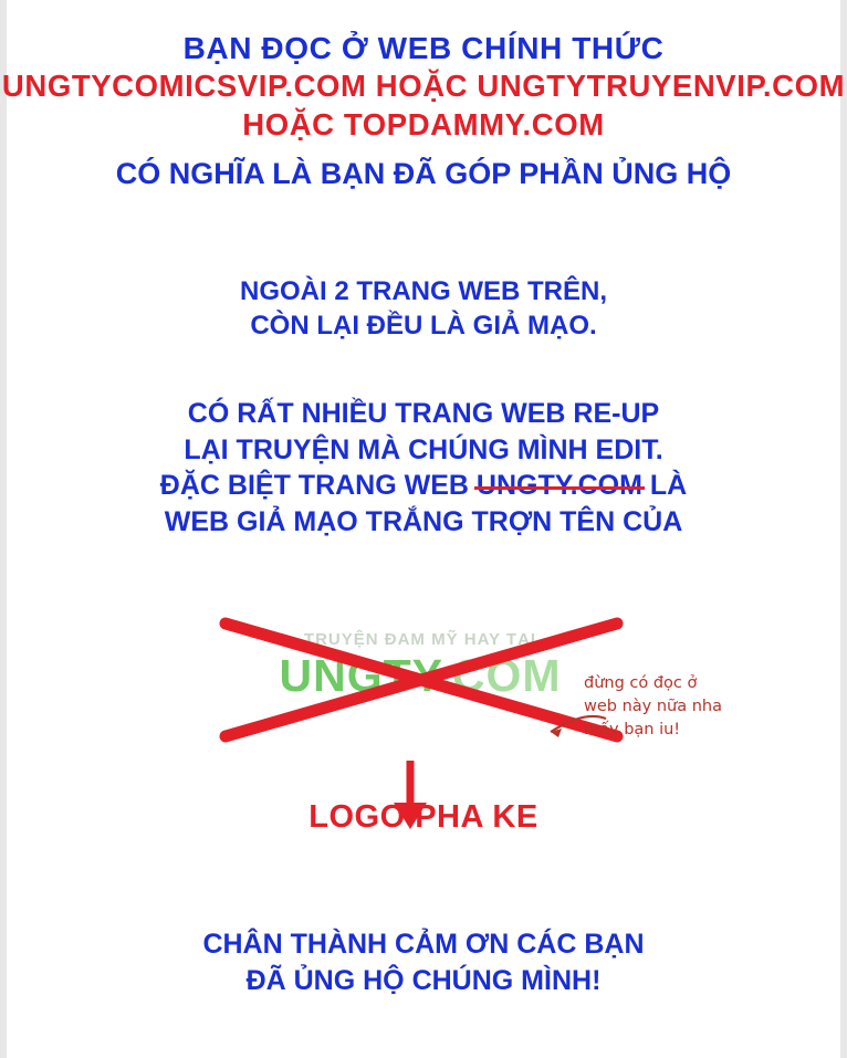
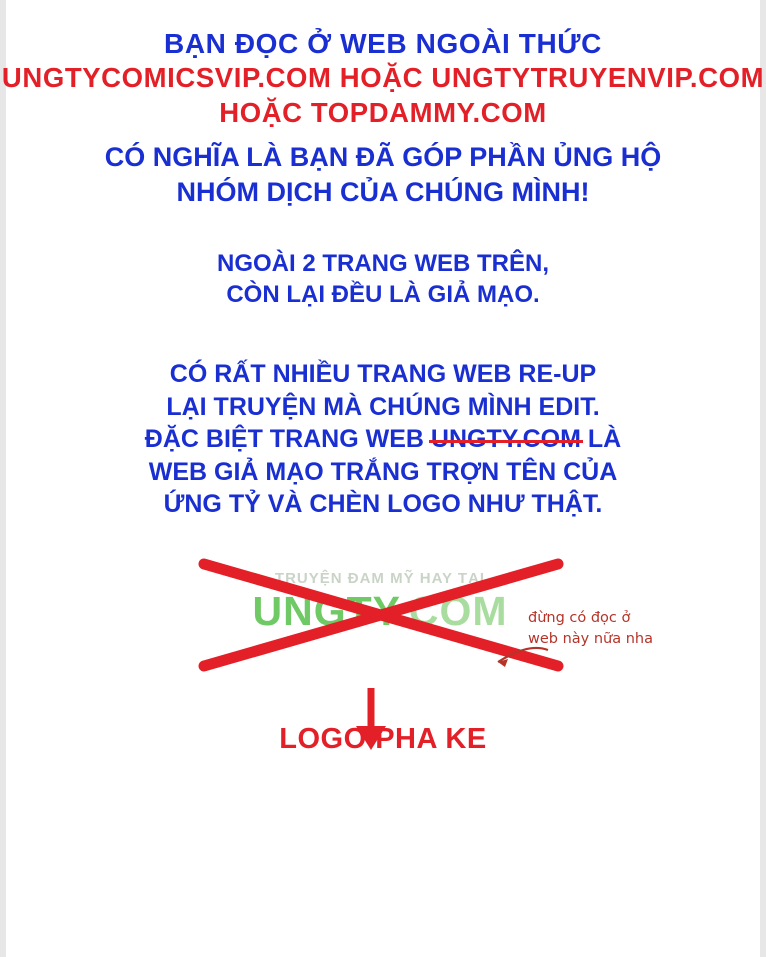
- BẠN ĐỌC Ở WEB CHÍNH THỨC
+ BẠN ĐỌC Ở WEB NGOÀI THỨC
  UNGTYCOMICSVIP.COM HOẶC UNGTYTRUYENVIP.COM
  HOẶC TOPDAMMY.COM
  CÓ NGHĨA LÀ BẠN ĐÃ GÓP PHẦN ỦNG HỘ
+ NHÓM DỊCH CỦA CHÚNG MÌNH!
  NGOÀI 2 TRANG WEB TRÊN,
  CÒN LẠI ĐỀU LÀ GIẢ MẠO.
  CÓ RẤT NHIỀU TRANG WEB RE-UP
  LẠI TRUYỆN MÀ CHÚNG MÌNH EDIT.
  ĐẶC BIỆT TRANG WEB UNGTY.COM LÀ
  WEB GIẢ MẠO TRẮNG TRỢN TÊN CỦA
+ ỨNG TỶ VÀ CHÈN LOGO NHƯ THẬT.
  TRUYỆN ĐAM MỸ HAY TẠI
  đừng có đọc ở
  web này nữa nha
- mấy bạn iu!
  LOGO PHA KE
- CHÂN THÀNH CẢM ƠN CÁC BẠN
- ĐÃ ỦNG HỘ CHÚNG MÌNH!
